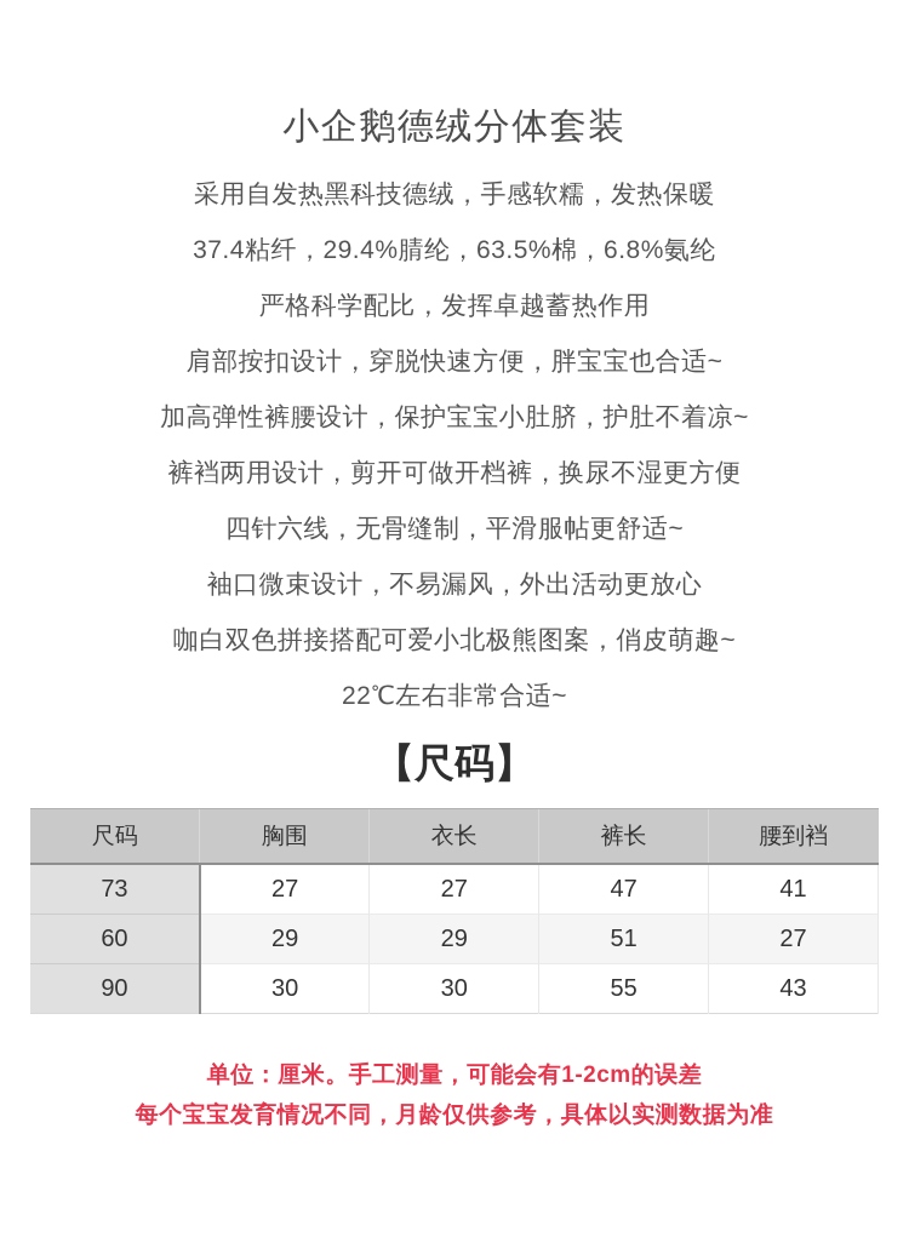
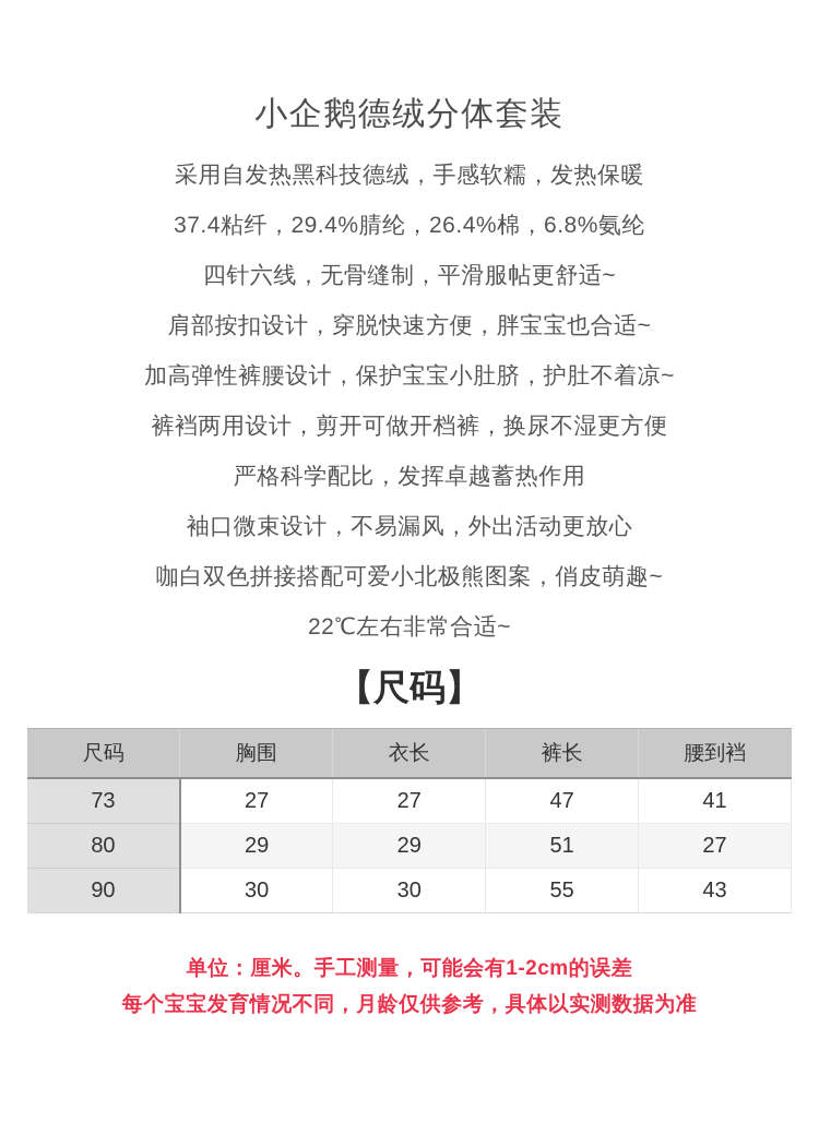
  小企鹅德绒分体套装
  采用自发热黑科技德绒，手感软糯，发热保暖
- 37.4粘纤，29.4%腈纶，63.5%棉，6.8%氨纶
+ 37.4粘纤，29.4%腈纶，26.4%棉，6.8%氨纶
- 严格科学配比，发挥卓越蓄热作用
+ 四针六线，无骨缝制，平滑服帖更舒适~
  肩部按扣设计，穿脱快速方便，胖宝宝也合适~
  加高弹性裤腰设计，保护宝宝小肚脐，护肚不着凉~
  裤裆两用设计，剪开可做开档裤，换尿不湿更方便
- 四针六线，无骨缝制，平滑服帖更舒适~
+ 严格科学配比，发挥卓越蓄热作用
  袖口微束设计，不易漏风，外出活动更放心
  咖白双色拼接搭配可爱小北极熊图案，俏皮萌趣~
  22℃左右非常合适~
  【尺码】
  尺码	胸围	衣长	裤长	腰到裆
  73	27	27	47	41
- 60	29	29	51	27
+ 80	29	29	51	27
  90	30	30	55	43
  单位：厘米。手工测量，可能会有1-2cm的误差
  每个宝宝发育情况不同，月龄仅供参考，具体以实测数据为准
